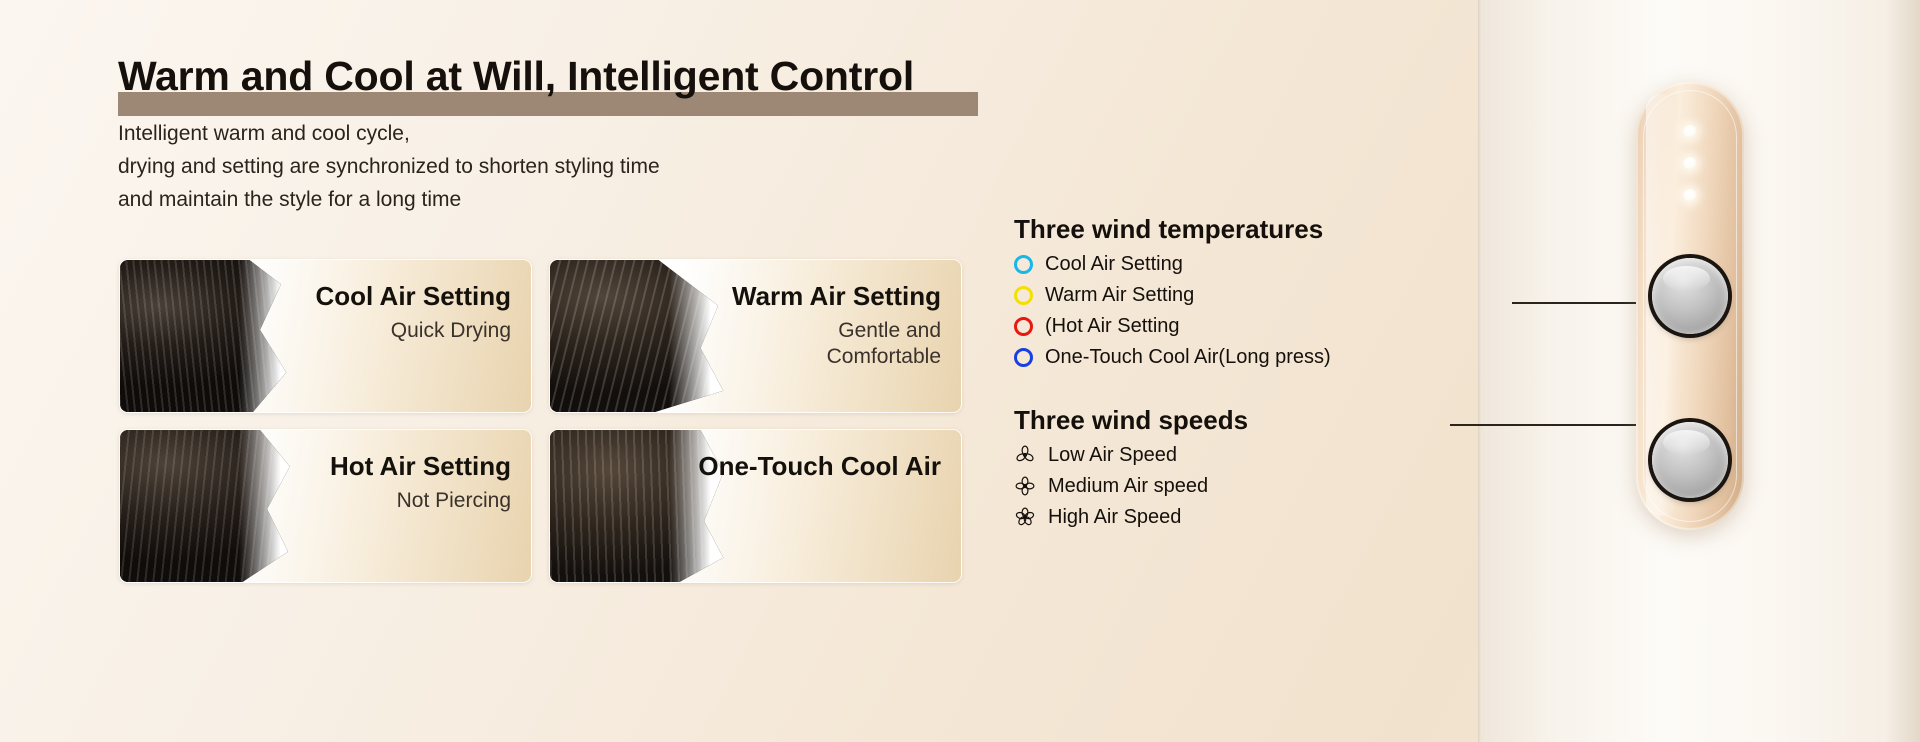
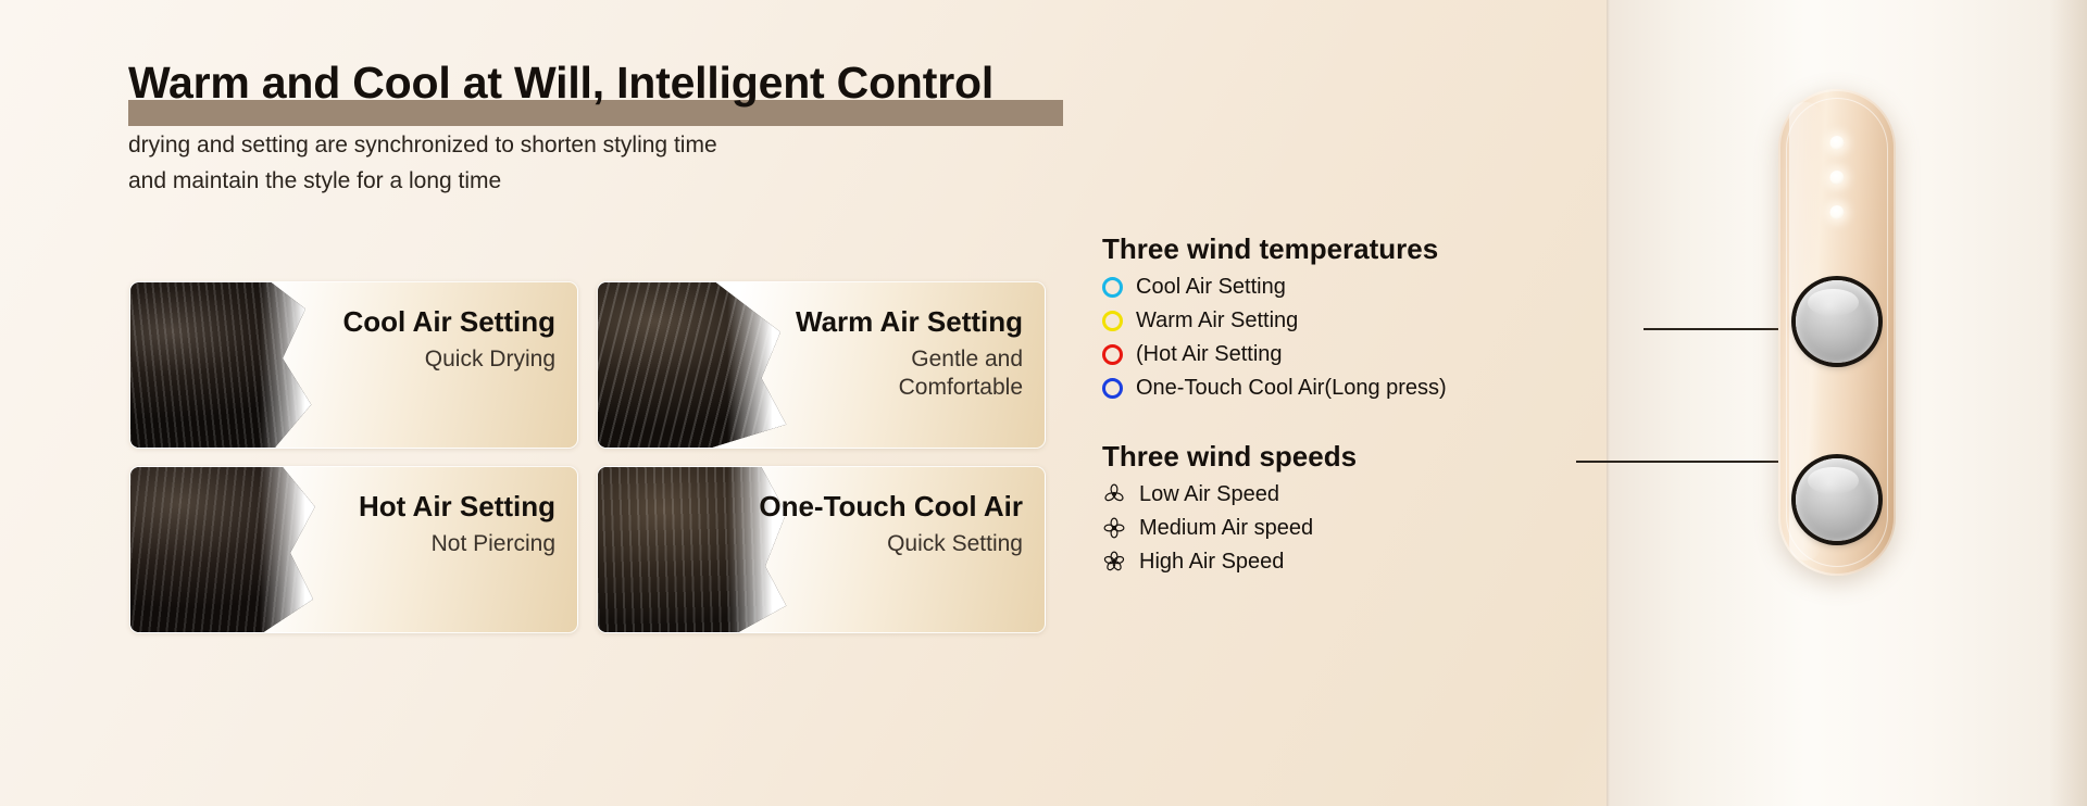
  Warm and Cool at Will, Intelligent Control
- Intelligent warm and cool cycle,
  drying and setting are synchronized to shorten styling time
  and maintain the style for a long time
  Cool Air Setting
  Quick Drying
  Warm Air Setting
  Gentle and
  Comfortable
  Hot Air Setting
  Not Piercing
  One-Touch Cool Air
+ Quick Setting
  Three wind temperatures
  Cool Air Setting
  Warm Air Setting
  (Hot Air Setting
  One-Touch Cool Air(Long press)
  Three wind speeds
  Low Air Speed
  Medium Air speed
  High Air Speed
